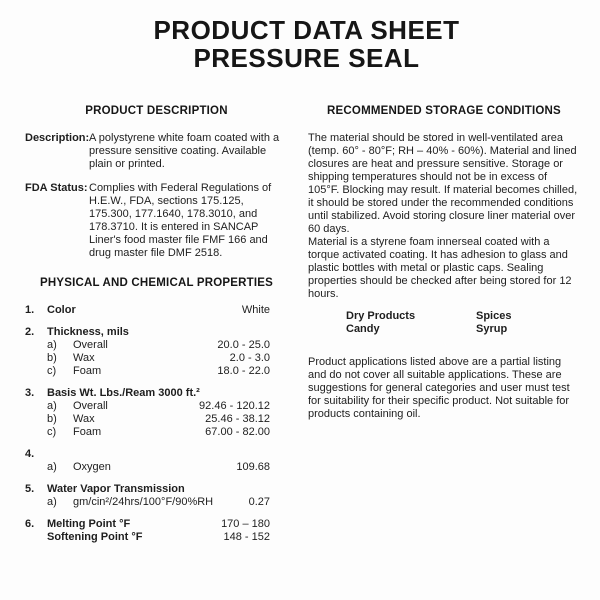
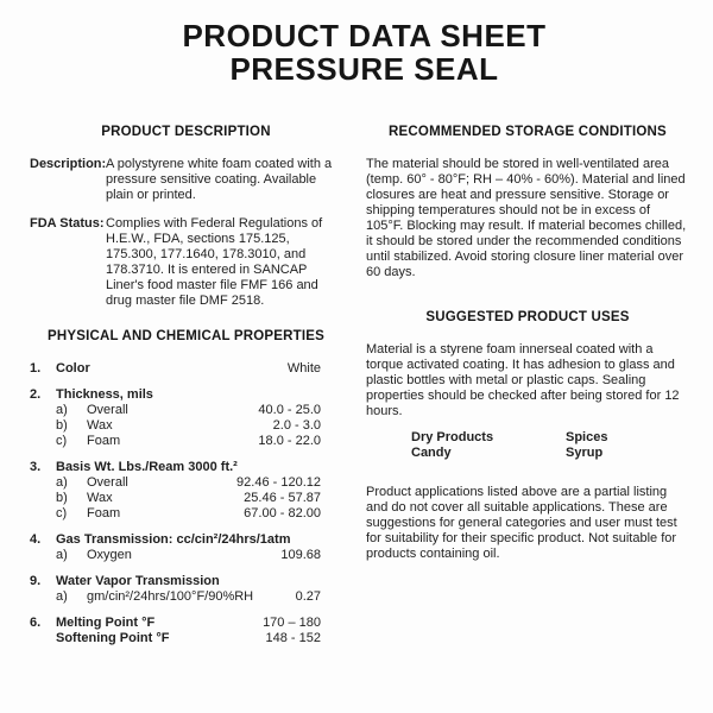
  PRODUCT DATA SHEET
  PRESSURE SEAL
  PRODUCT DESCRIPTION
  Description:
  A polystyrene white foam coated with a pressure sensitive coating. Available plain or printed.
  FDA Status:
  Complies with Federal Regulations of H.E.W., FDA, sections 175.125, 175.300, 177.1640, 178.3010, and 178.3710. It is entered in SANCAP Liner's food master file FMF 166 and drug master file DMF 2518.
  PHYSICAL AND CHEMICAL PROPERTIES
  1.
  Color
  White
  2.
  Thickness, mils
  a)
  Overall
- 20.0 - 25.0
+ 40.0 - 25.0
  b)
  Wax
  2.0 - 3.0
  c)
  Foam
  18.0 - 22.0
  3.
  Basis Wt. Lbs./Ream 3000 ft.²
  a)
  Overall
  92.46 - 120.12
  b)
  Wax
- 25.46 - 38.12
+ 25.46 - 57.87
  c)
  Foam
  67.00 - 82.00
  4.
+ Gas Transmission: cc/cin²/24hrs/1atm
  a)
  Oxygen
  109.68
- 5.
+ 9.
  Water Vapor Transmission
  a)
  gm/cin²/24hrs/100°F/90%RH
  0.27
  6.
  Melting Point °F
  170 – 180
  Softening Point °F
  148 - 152
  RECOMMENDED STORAGE CONDITIONS
  The material should be stored in well-ventilated area (temp. 60° - 80°F; RH – 40% - 60%). Material and lined closures are heat and pressure sensitive. Storage or shipping temperatures should not be in excess of 105°F. Blocking may result. If material becomes chilled, it should be stored under the recommended conditions until stabilized. Avoid storing closure liner material over 60 days.
+ SUGGESTED PRODUCT USES
  Material is a styrene foam innerseal coated with a torque activated coating. It has adhesion to glass and plastic bottles with metal or plastic caps. Sealing properties should be checked after being stored for 12 hours.
  Dry Products
  Candy
  Spices
  Syrup
  Product applications listed above are a partial listing and do not cover all suitable applications. These are suggestions for general categories and user must test for suitability for their specific product. Not suitable for products containing oil.
